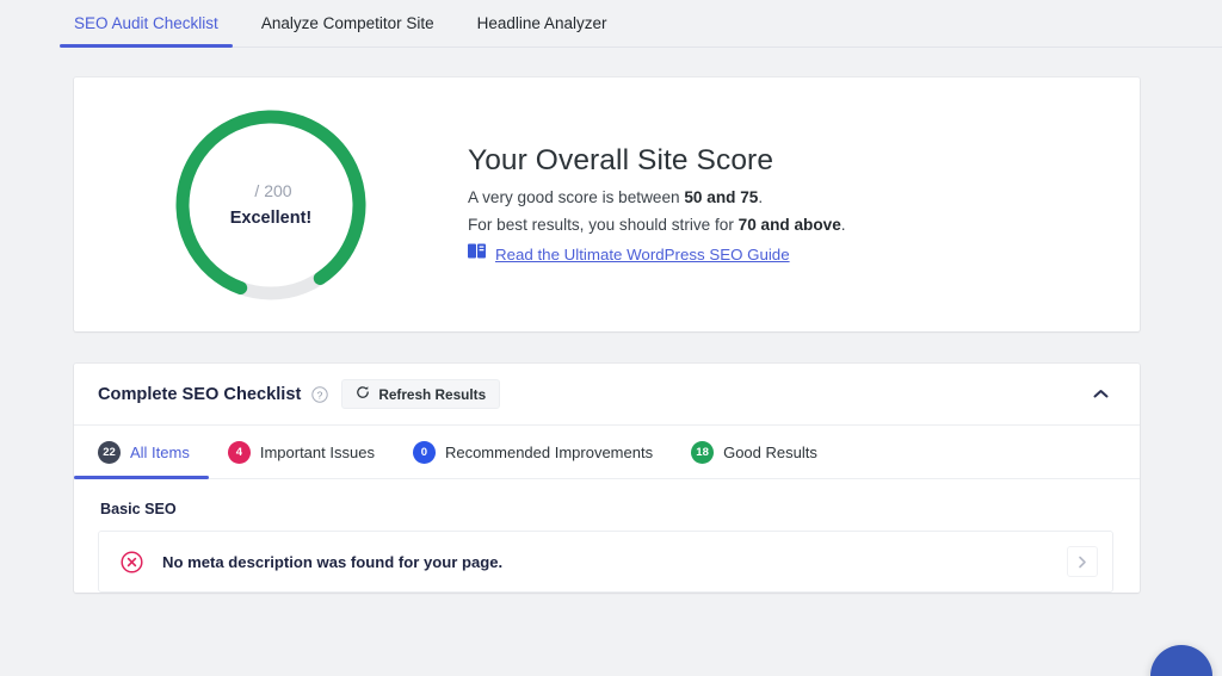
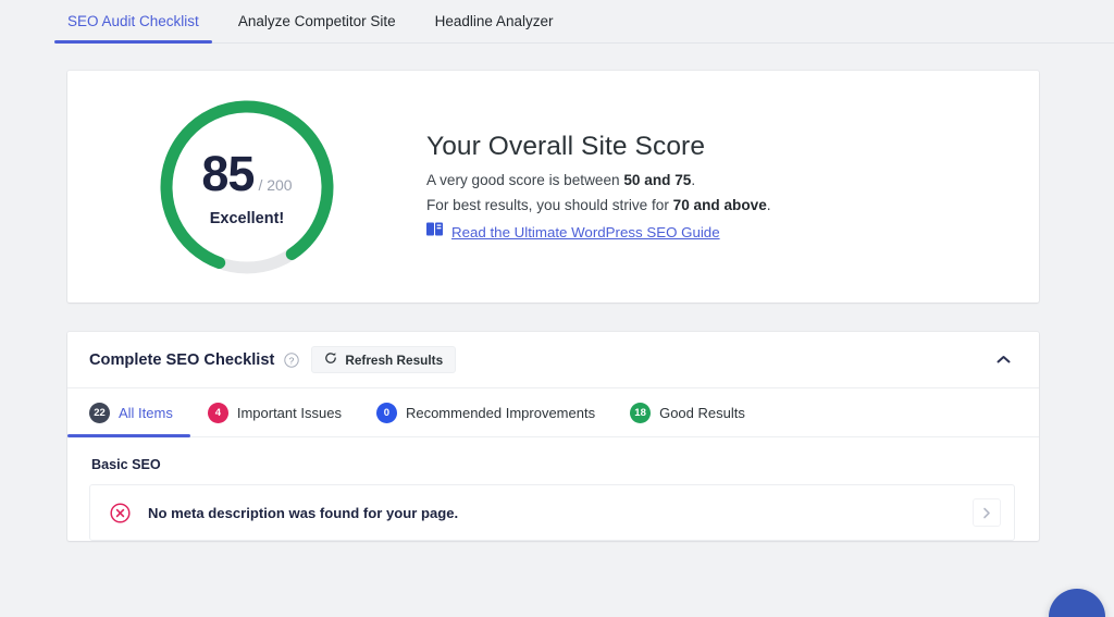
  SEO Audit Checklist
  Analyze Competitor Site
  Headline Analyzer
+ 85
  / 200
  Excellent!
  Your Overall Site Score
  A very good score is between 50 and 75.
  For best results, you should strive for 70 and above.
  Read the Ultimate WordPress SEO Guide
  Complete SEO Checklist
  ?
  Refresh Results
  22
  All Items
  4
  Important Issues
  0
  Recommended Improvements
  18
  Good Results
  Basic SEO
  No meta description was found for your page.
